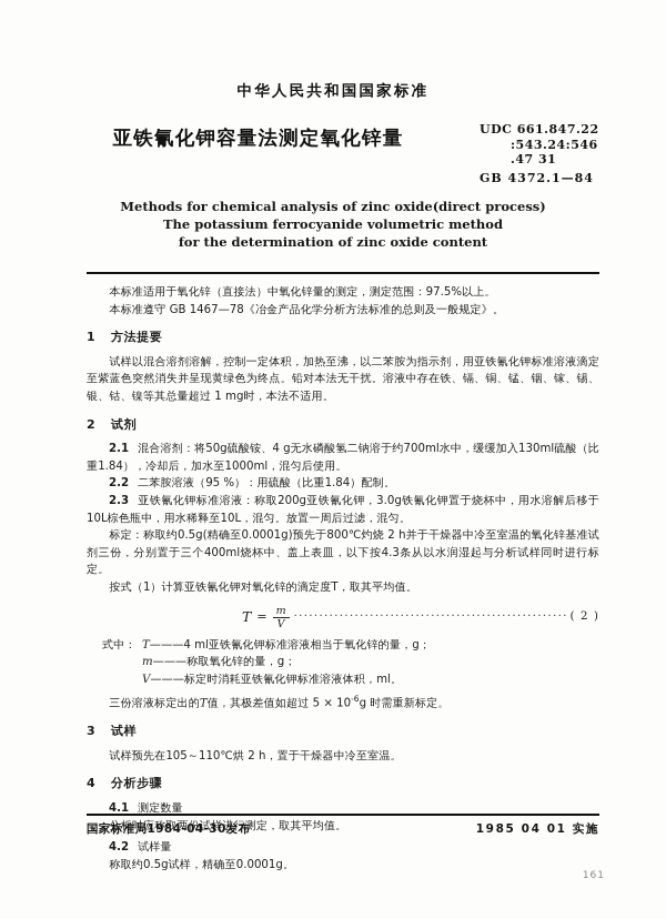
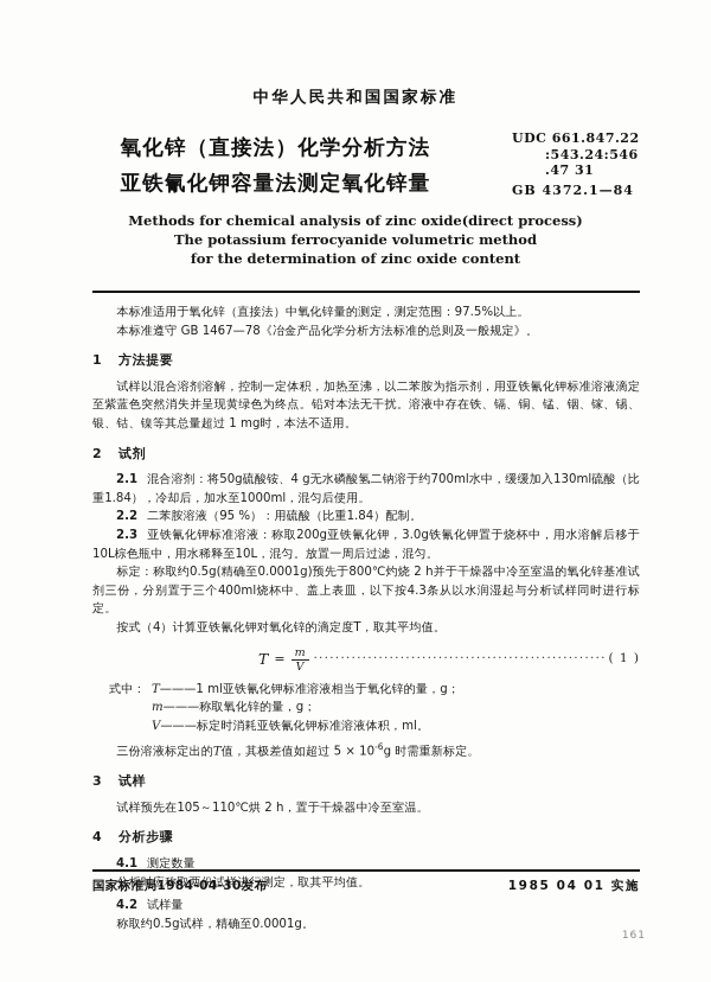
  中华人民共和国国家标准
+ 氧化锌（直接法）化学分析方法
  亚铁氰化钾容量法测定氧化锌量
  UDC 661.847.22
  :543.24:546
  .47 31
  GB 4372.1—84
  Methods for chemical analysis of zinc oxide(direct process)
  The potassium ferrocyanide volumetric method
  for the determination of zinc oxide content
  本标准适用于氧化锌（直接法）中氧化锌量的测定，测定范围：97.5%以上。
  本标准遵守 GB 1467—78《冶金产品化学分析方法标准的总则及一般规定》。
  1 方法提要
  试样以混合溶剂溶解，控制一定体积，加热至沸，以二苯胺为指示剂，用亚铁氰化钾标准溶液滴定至紫蓝色突然消失并呈现黄绿色为终点。铅对本法无干扰。溶液中存在铁、镉、铜、锰、铟、镓、锡、银、钴、镍等其总量超过 1 mg时，本法不适用。
  2 试剂
  2.1 混合溶剂：将50g硫酸铵、4 g无水磷酸氢二钠溶于约700ml水中，缓缓加入130ml硫酸（比重1.84），冷却后，加水至1000ml，混匀后使用。
  2.2 二苯胺溶液（95 %）：用硫酸（比重1.84）配制。
  2.3 亚铁氰化钾标准溶液：称取200g亚铁氰化钾，3.0g铁氰化钾置于烧杯中，用水溶解后移于10L棕色瓶中，用水稀释至10L，混匀。放置一周后过滤，混匀。
  标定：称取约0.5g(精确至0.0001g)预先于800℃灼烧 2 h并于干燥器中冷至室温的氧化锌基准试剂三份，分别置于三个400ml烧杯中、盖上表皿，以下按4.3条从以水润湿起与分析试样同时进行标定。
- 按式（1）计算亚铁氰化钾对氧化锌的滴定度T，取其平均值。
+ 按式（4）计算亚铁氰化钾对氧化锌的滴定度T，取其平均值。
  T
  =
  m
  V
  ······················································
- ( 2 )
+ ( 1 )
  式中：
- T———4 ml亚铁氰化钾标准溶液相当于氧化锌的量，g；
+ T———1 ml亚铁氰化钾标准溶液相当于氧化锌的量，g；
  m———称取氧化锌的量，g；
  V———标定时消耗亚铁氰化钾标准溶液体积，ml。
  三份溶液标定出的T值，其极差值如超过 5 × 10-6g 时需重新标定。
  3 试样
  试样预先在105～110℃烘 2 h，置于干燥器中冷至室温。
  4 分析步骤
  4.1 测定数量
  分析时应称取两份试样进行测定，取其平均值。
  4.2 试样量
  称取约0.5g试样，精确至0.0001g。
  国家标准局1984-04-30发布
  1985 04 01 实施
  161
